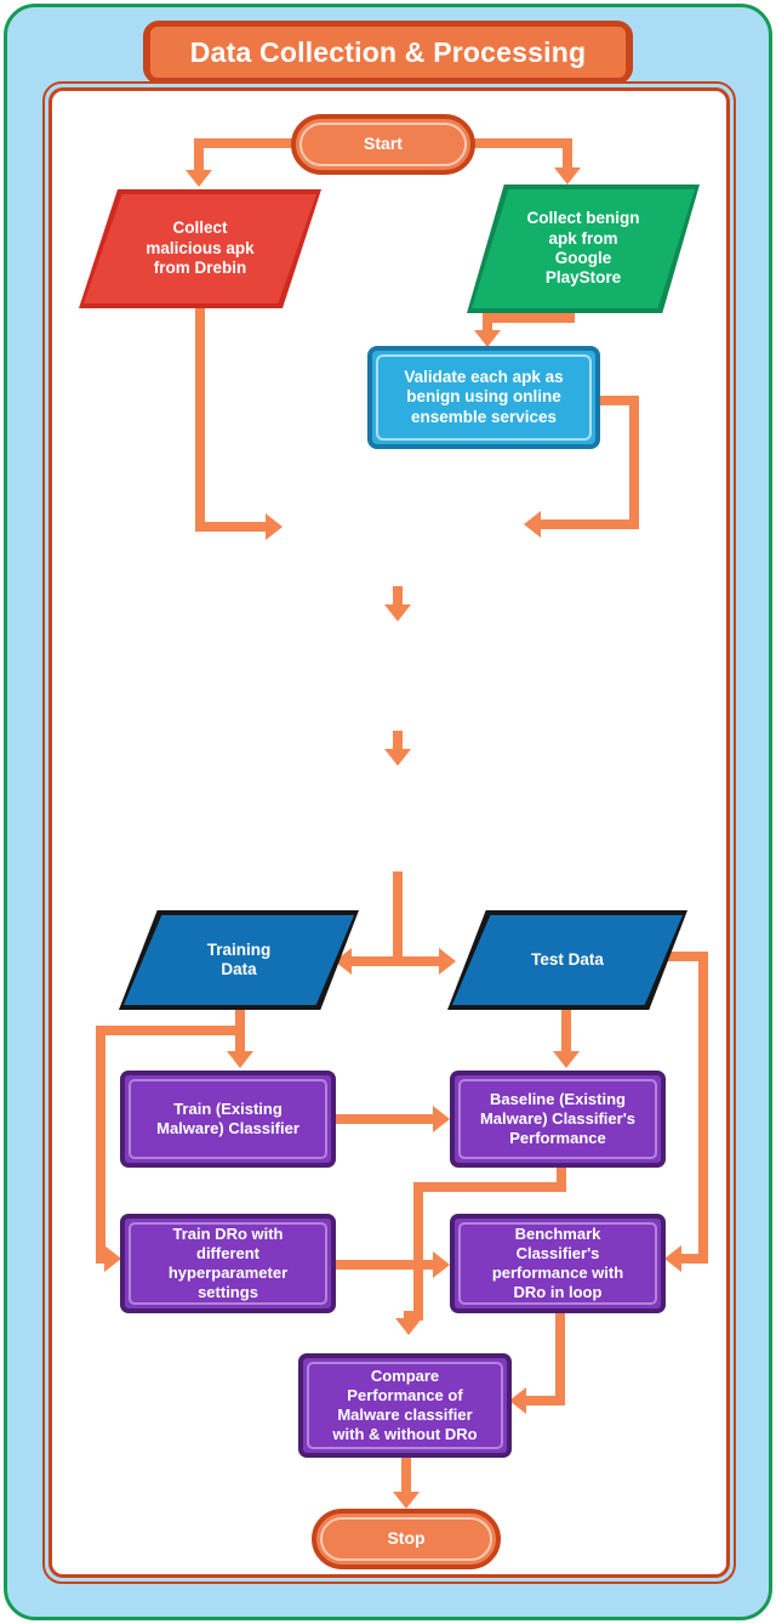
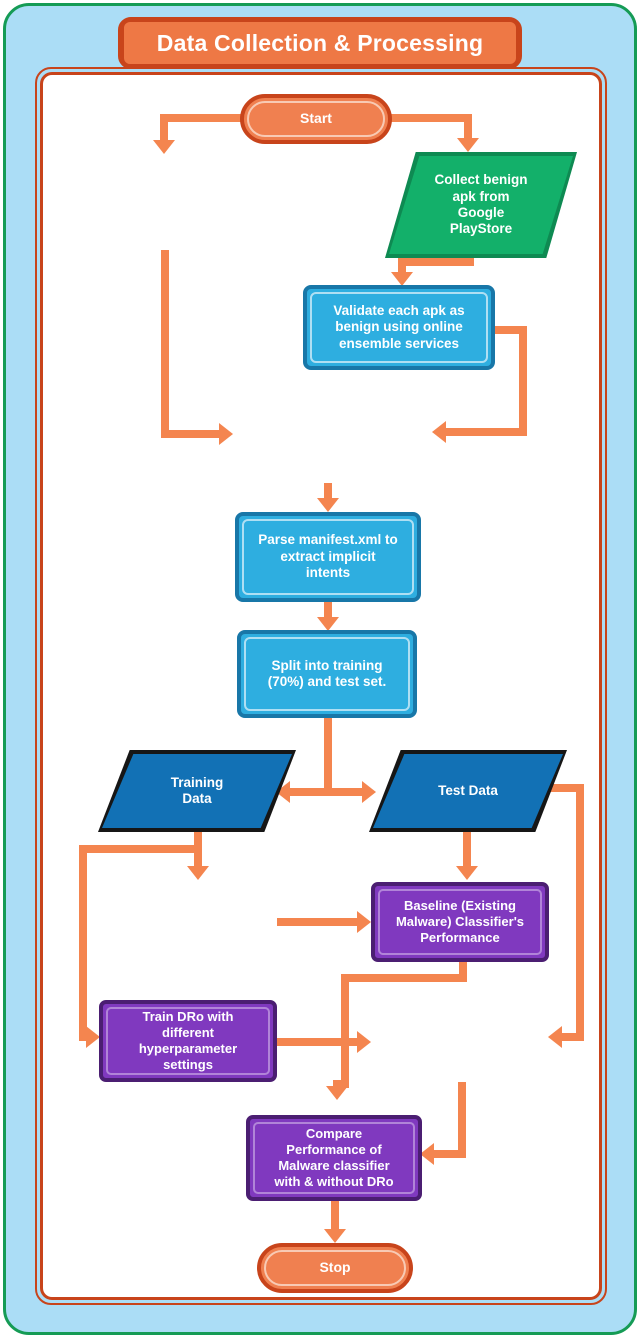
  Data Collection & Processing
  Start
- Collect
- malicious apk
- from Drebin
  Collect benign
  apk from
  Google
  PlayStore
  Validate each apk as
  benign using online
  ensemble services
+ Parse manifest.xml to
+ extract implicit
+ intents
+ Split into training
+ (70%) and test set.
  Training
  Data
  Test Data
- Train (Existing
- Malware) Classifier
  Baseline (Existing
  Malware) Classifier's
  Performance
  Train DRo with
  different
  hyperparameter
  settings
- Benchmark
- Classifier's
- performance with
- DRo in loop
  Compare
  Performance of
  Malware classifier
  with & without DRo
  Stop
